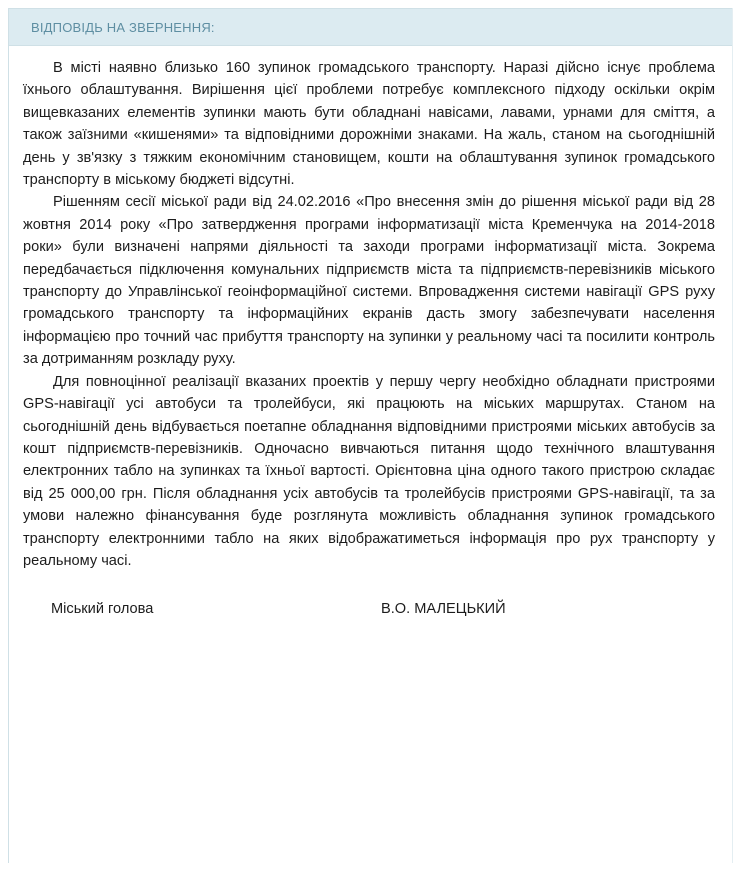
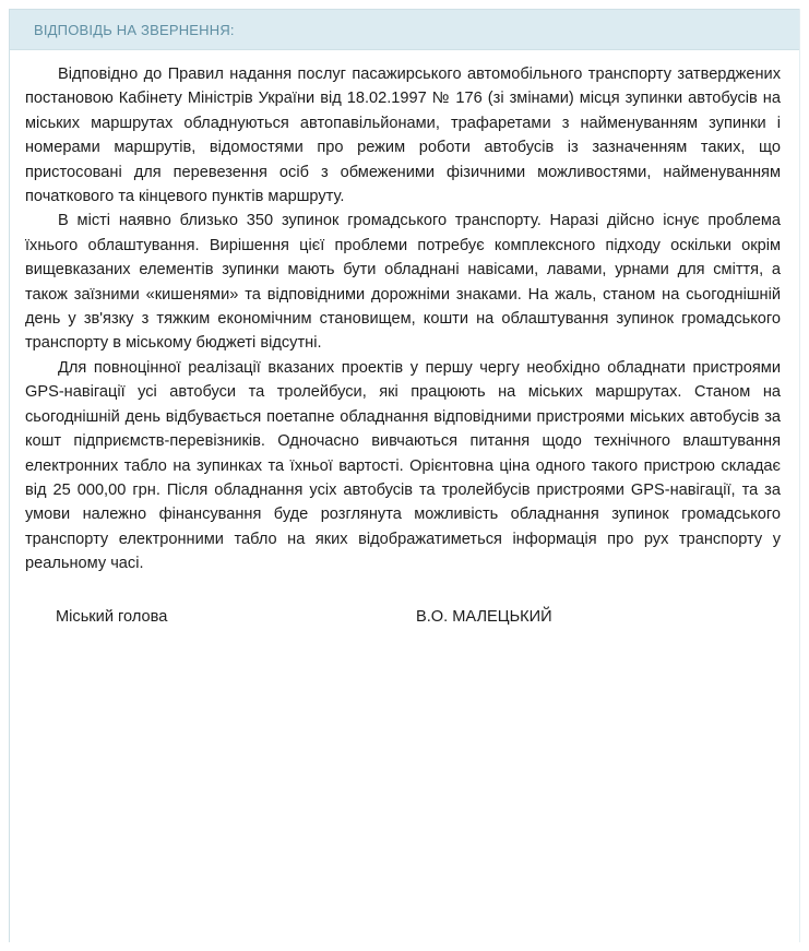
  ВІДПОВІДЬ НА ЗВЕРНЕННЯ:
+ Відповідно до Правил надання послуг пасажирського автомобільного транспорту затверджених постановою Кабінету Міністрів України від 18.02.1997 № 176 (зі змінами) місця зупинки автобусів на міських маршрутах обладнуються автопавільйонами, трафаретами з найменуванням зупинки і номерами маршрутів, відомостями про режим роботи автобусів із зазначенням таких, що пристосовані для перевезення осіб з обмеженими фізичними можливостями, найменуванням початкового та кінцевого пунктів маршруту.
- В місті наявно близько 160 зупинок громадського транспорту. Наразі дійсно існує проблема їхнього облаштування. Вирішення цієї проблеми потребує комплексного підходу оскільки окрім вищевказаних елементів зупинки мають бути обладнані навісами, лавами, урнами для сміття, а також заїзними «кишенями» та відповідними дорожніми знаками. На жаль, станом на сьогоднішній день у зв'язку з тяжким економічним становищем, кошти на облаштування зупинок громадського транспорту в міському бюджеті відсутні.
+ В місті наявно близько 350 зупинок громадського транспорту. Наразі дійсно існує проблема їхнього облаштування. Вирішення цієї проблеми потребує комплексного підходу оскільки окрім вищевказаних елементів зупинки мають бути обладнані навісами, лавами, урнами для сміття, а також заїзними «кишенями» та відповідними дорожніми знаками. На жаль, станом на сьогоднішній день у зв'язку з тяжким економічним становищем, кошти на облаштування зупинок громадського транспорту в міському бюджеті відсутні.
- Рішенням сесії міської ради від 24.02.2016 «Про внесення змін до рішення міської ради від 28 жовтня 2014 року «Про затвердження програми інформатизації міста Кременчука на 2014-2018 роки» були визначені напрями діяльності та заходи програми інформатизації міста. Зокрема передбачається підключення комунальних підприємств міста та підприємств-перевізників міського транспорту до Управлінської геоінформаційної системи. Впровадження системи навігації GPS руху громадського транспорту та інформаційних екранів дасть змогу забезпечувати населення інформацією про точний час прибуття транспорту на зупинки у реальному часі та посилити контроль за дотриманням розкладу руху.
  Для повноцінної реалізації вказаних проектів у першу чергу необхідно обладнати пристроями GPS-навігації усі автобуси та тролейбуси, які працюють на міських маршрутах. Станом на сьогоднішній день відбувається поетапне обладнання відповідними пристроями міських автобусів за кошт підприємств-перевізників. Одночасно вивчаються питання щодо технічного влаштування електронних табло на зупинках та їхньої вартості. Орієнтовна ціна одного такого пристрою складає від 25 000,00 грн. Після обладнання усіх автобусів та тролейбусів пристроями GPS-навігації, та за умови належно фінансування буде розглянута можливість обладнання зупинок громадського транспорту електронними табло на яких відображатиметься інформація про рух транспорту у реальному часі.
  Міський голова
  В.О. МАЛЕЦЬКИЙ
